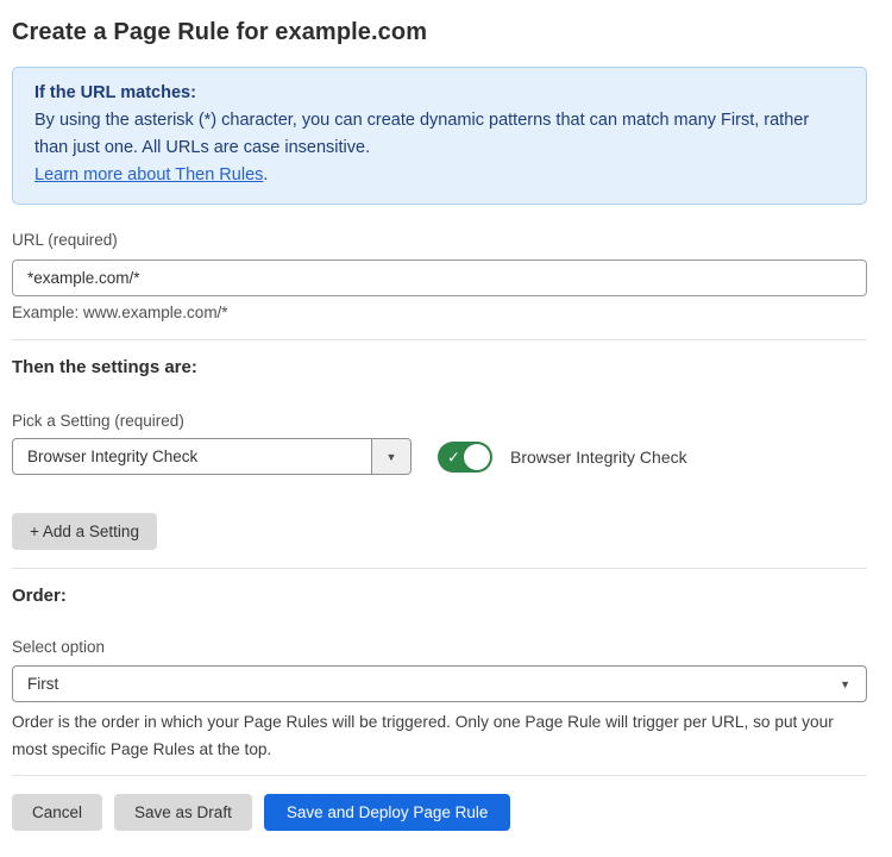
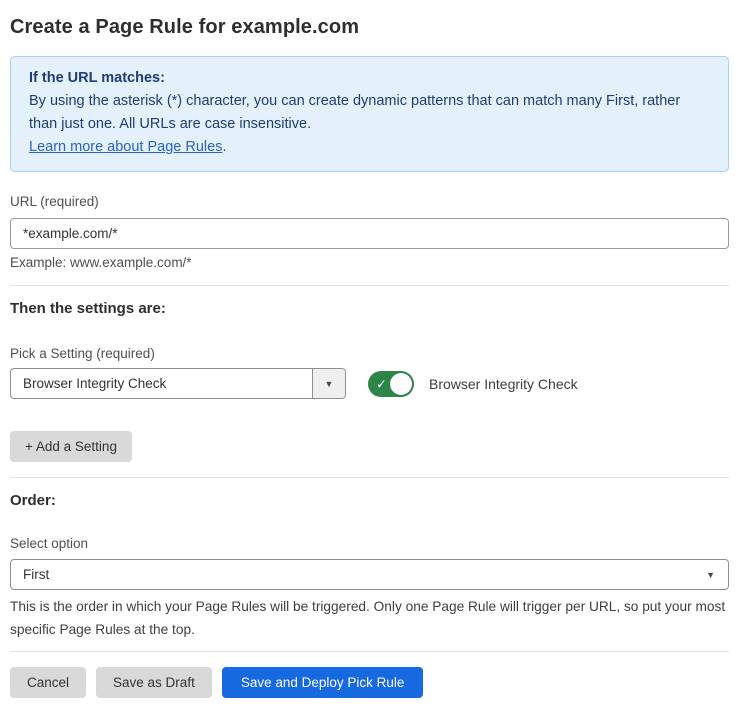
  Create a Page Rule for example.com
  If the URL matches:
  By using the asterisk (*) character, you can create dynamic patterns that can match many First, rather than just one. All URLs are case insensitive.
- Learn more about Then Rules.
+ Learn more about Page Rules.
  URL (required)
  *example.com/*
  Example: www.example.com/*
  Then the settings are:
  Pick a Setting (required)
  Browser Integrity Check
  ▼
  ✓
  Browser Integrity Check
  + Add a Setting
  Order:
  Select option
  First
  ▼
- Order is the order in which your Page Rules will be triggered. Only one Page Rule will trigger per URL, so put your most specific Page Rules at the top.
+ This is the order in which your Page Rules will be triggered. Only one Page Rule will trigger per URL, so put your most specific Page Rules at the top.
  Cancel
  Save as Draft
- Save and Deploy Page Rule
+ Save and Deploy Pick Rule
